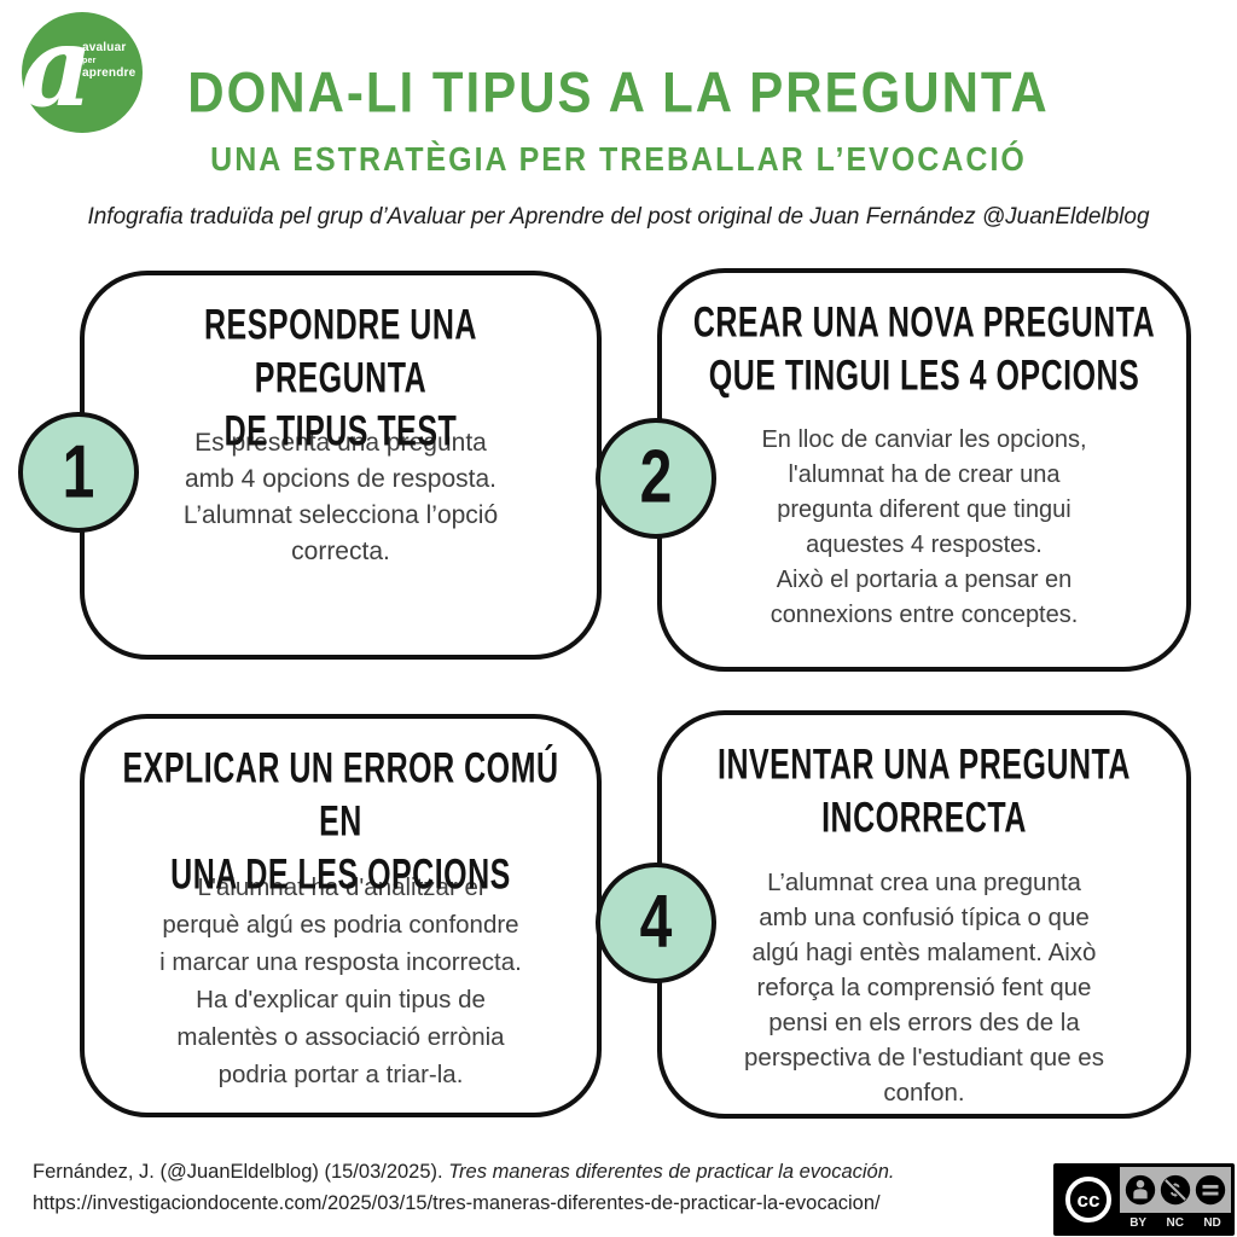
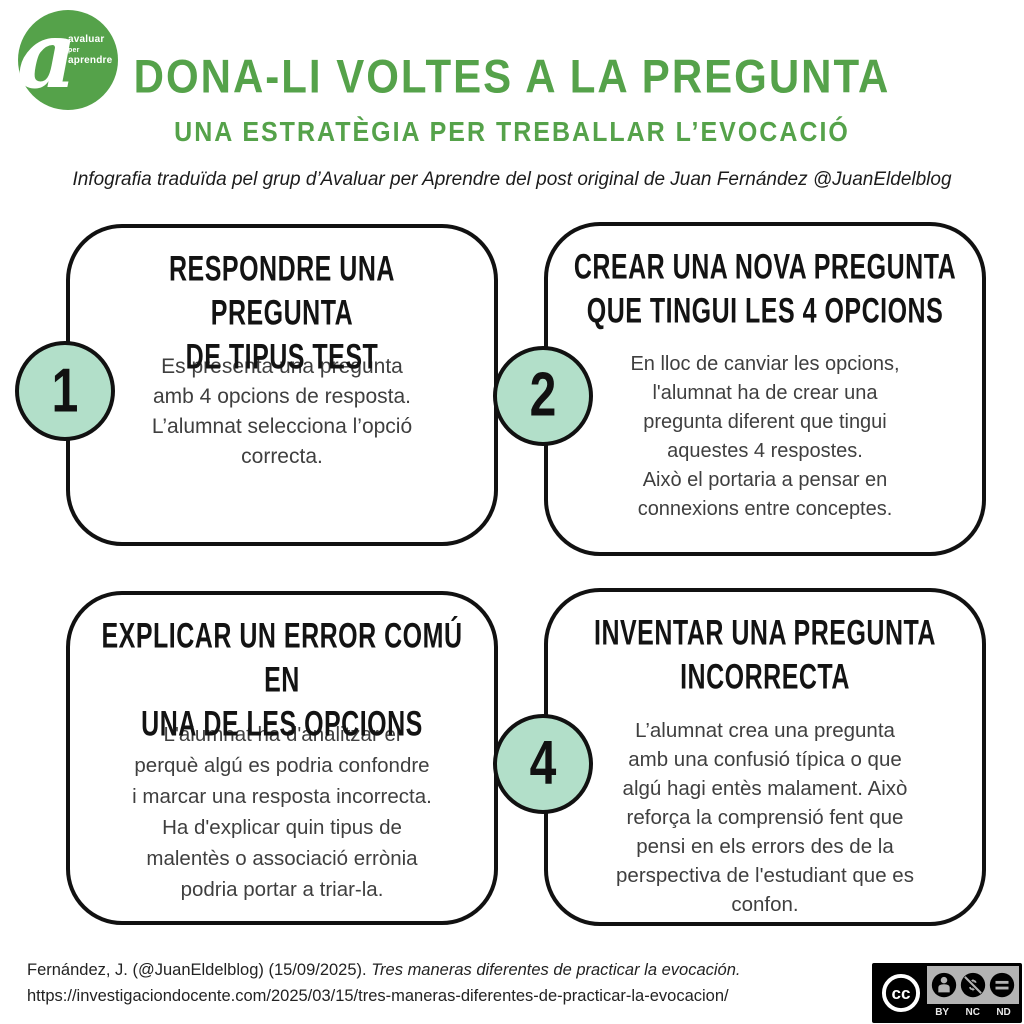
  a
  avaluar
  aprendre
- DONA-LI TIPUS A LA PREGUNTA
+ DONA-LI VOLTES A LA PREGUNTA
  UNA ESTRATÈGIA PER TREBALLAR L’EVOCACIÓ
  Infografia traduïda pel grup d’Avaluar per Aprendre del post original de Juan Fernández @JuanEldelblog
  1
  RESPONDRE UNA PREGUNTA
  DE TIPUS TEST
  Es presenta una pregunta
  amb 4 opcions de resposta.
  L’alumnat selecciona l’opció
  correcta.
  2
  CREAR UNA NOVA PREGUNTA
  QUE TINGUI LES 4 OPCIONS
  En lloc de canviar les opcions,
  l'alumnat ha de crear una
  pregunta diferent que tingui
  aquestes 4 respostes.
  Això el portaria a pensar en
  connexions entre conceptes.
  EXPLICAR UN ERROR COMÚ EN
  UNA DE LES OPCIONS
  L'alumnat ha d'analitzar el
  perquè algú es podria confondre
  i marcar una resposta incorrecta.
  Ha d'explicar quin tipus de
  malentès o associació errònia
  podria portar a triar-la.
  4
  INVENTAR UNA PREGUNTA
  INCORRECTA
  L’alumnat crea una pregunta
  amb una confusió típica o que
  algú hagi entès malament. Això
  reforça la comprensió fent que
  pensi en els errors des de la
  perspectiva de l'estudiant que es
  confon.
- Fernández, J. (@JuanEldelblog) (15/03/2025). Tres maneras diferentes de practicar la evocación.
+ Fernández, J. (@JuanEldelblog) (15/09/2025). Tres maneras diferentes de practicar la evocación.
  https://investigaciondocente.com/2025/03/15/tres-maneras-diferentes-de-practicar-la-evocacion/
  cc
  BY
  NC
  ND
